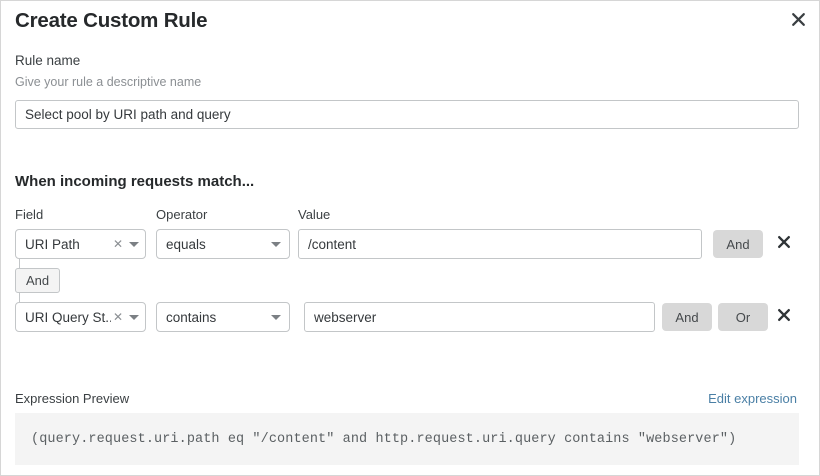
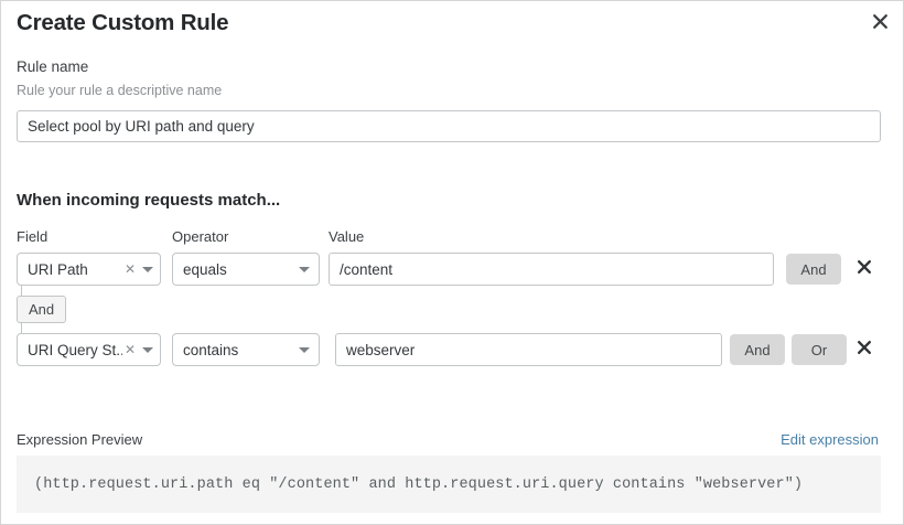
  Create Custom Rule
  Rule name
- Give your rule a descriptive name
+ Rule your rule a descriptive name
  Select pool by URI path and query
  When incoming requests match...
  Field
  Operator
  Value
  URI Path
  ✕
  equals
  /content
  And
  And
  URI Query St..
  ✕
  contains
  webserver
  And
  Or
  Expression Preview
  Edit expression
- (query.request.uri.path eq "/content" and http.request.uri.query contains "webserver")
+ (http.request.uri.path eq "/content" and http.request.uri.query contains "webserver")
